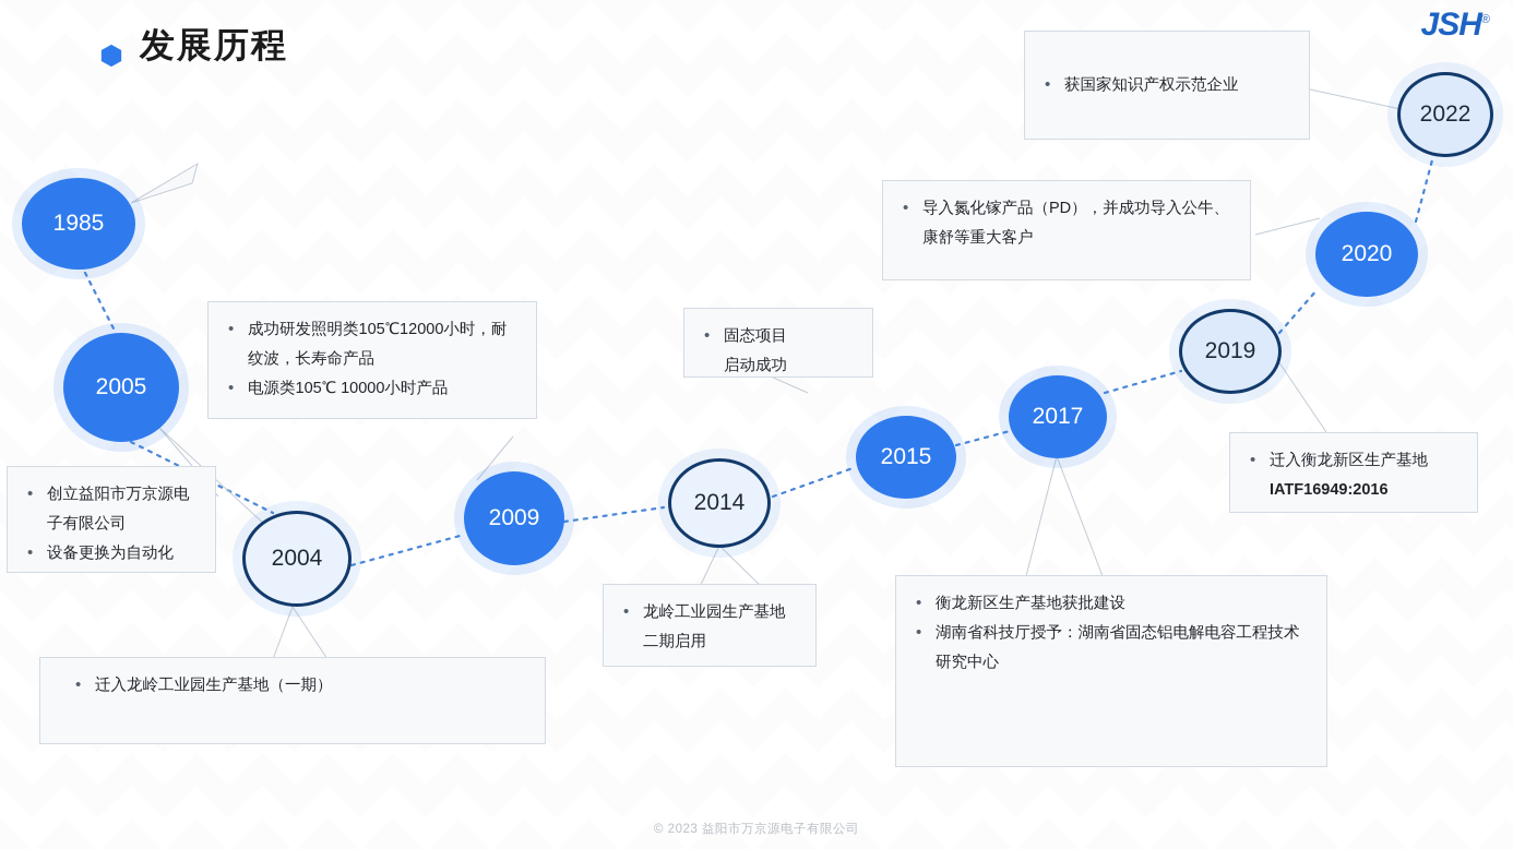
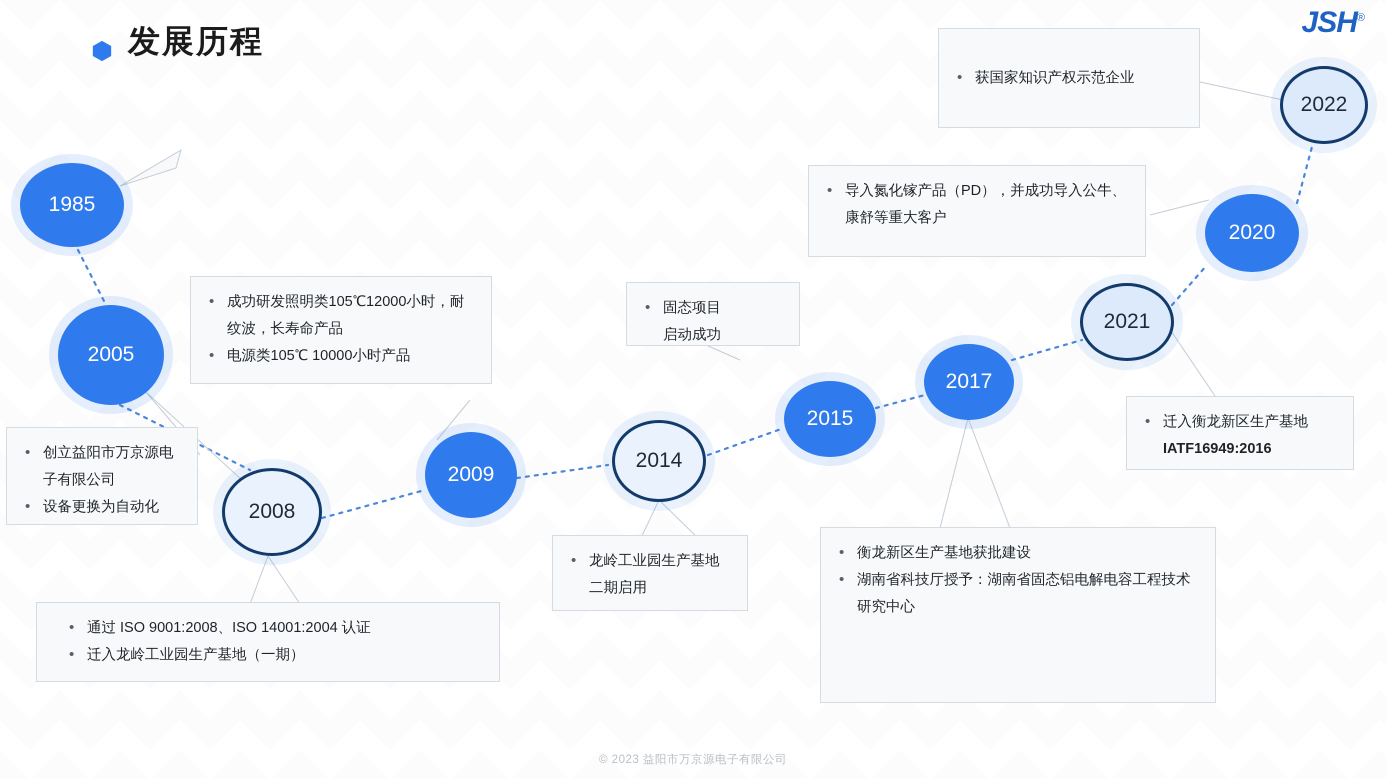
  发展历程
  JSH®
  1985
  2005
- 2004
+ 2008
  2009
  2014
  2015
  2017
- 2019
+ 2021
  2020
  2022
  创立益阳市万京源电子有限公司
  设备更换为自动化
  成功研发照明类105℃12000小时，耐纹波，长寿命产品
  电源类105℃ 10000小时产品
+ 通过 ISO 9001:2008、ISO 14001:2004 认证
  迁入龙岭工业园生产基地（一期）
  固态项目
  启动成功
  龙岭工业园生产基地二期启用
  衡龙新区生产基地获批建设
  湖南省科技厅授予：湖南省固态铝电解电容工程技术研究中心
  迁入衡龙新区生产基地IATF16949:2016
  导入氮化镓产品（PD），并成功导入公牛、康舒等重大客户
  获国家知识产权示范企业
  © 2023 益阳市万京源电子有限公司
